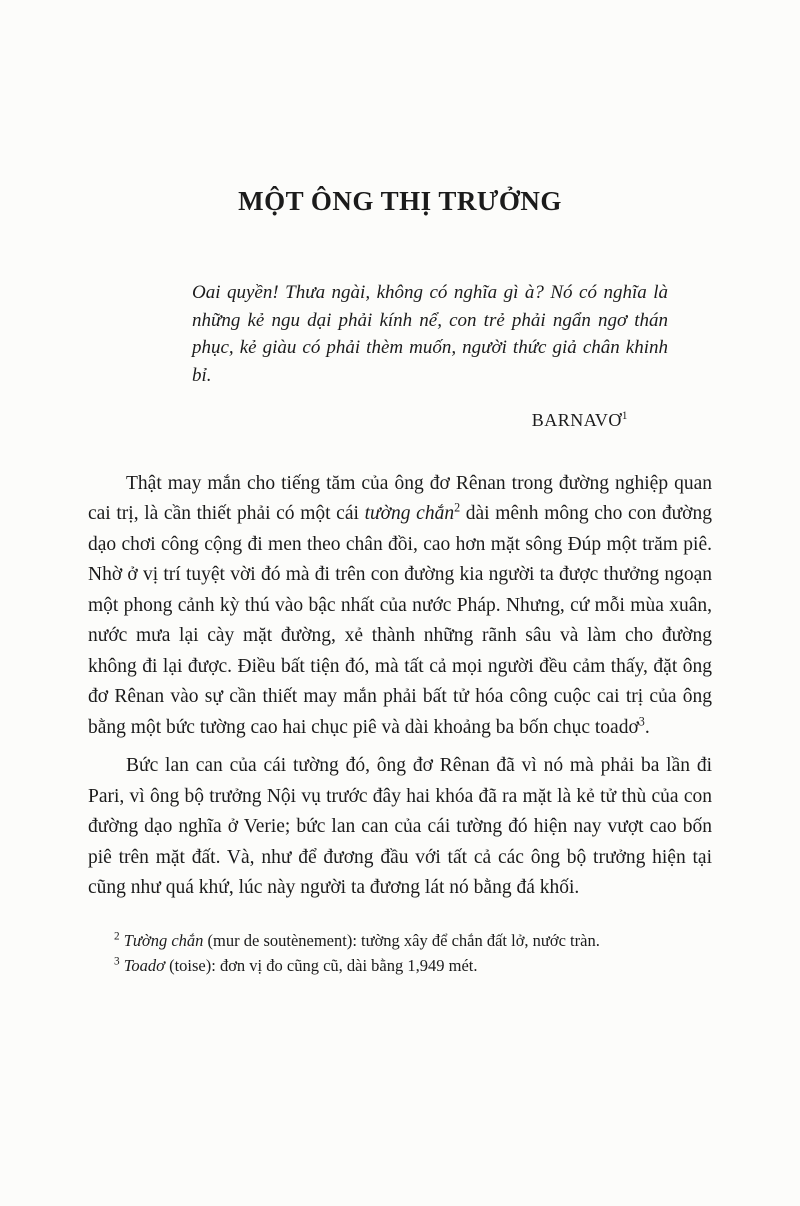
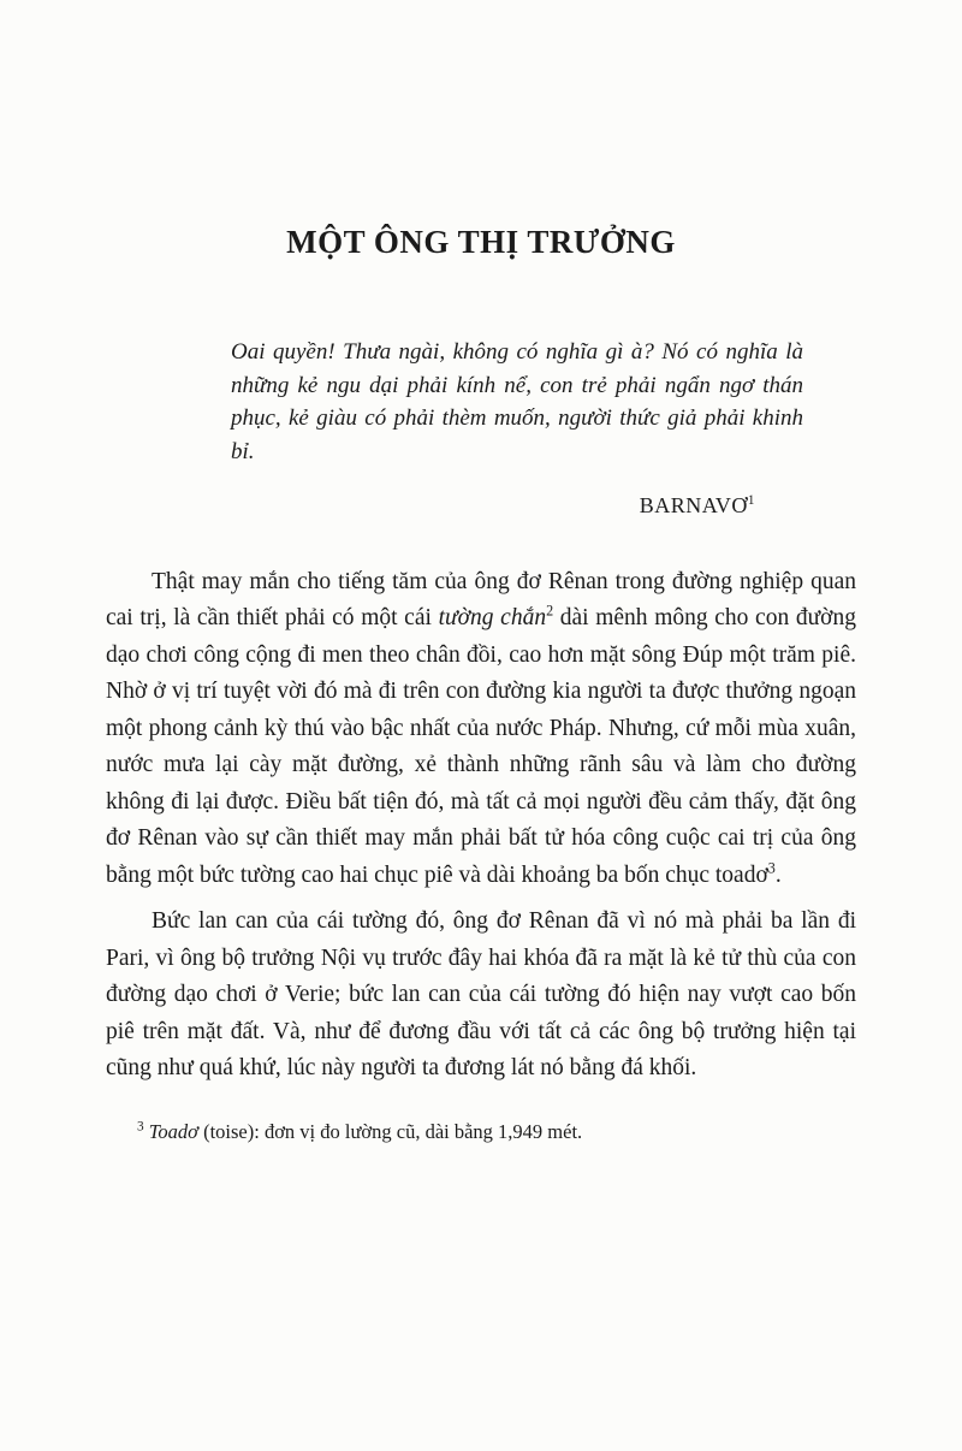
  MỘT ÔNG THỊ TRƯỞNG
- Oai quyền! Thưa ngài, không có nghĩa gì à? Nó có nghĩa là những kẻ ngu dại phải kính nể, con trẻ phải ngẩn ngơ thán phục, kẻ giàu có phải thèm muốn, người thức giả chân khinh bỉ.
+ Oai quyền! Thưa ngài, không có nghĩa gì à? Nó có nghĩa là những kẻ ngu dại phải kính nể, con trẻ phải ngẩn ngơ thán phục, kẻ giàu có phải thèm muốn, người thức giả phải khinh bỉ.
  BARNAVƠ1
  Thật may mắn cho tiếng tăm của ông đơ Rênan trong đường nghiệp quan cai trị, là cần thiết phải có một cái tường chắn2 dài mênh mông cho con đường dạo chơi công cộng đi men theo chân đồi, cao hơn mặt sông Đúp một trăm piê. Nhờ ở vị trí tuyệt vời đó mà đi trên con đường kia người ta được thưởng ngoạn một phong cảnh kỳ thú vào bậc nhất của nước Pháp. Nhưng, cứ mỗi mùa xuân, nước mưa lại cày mặt đường, xẻ thành những rãnh sâu và làm cho đường không đi lại được. Điều bất tiện đó, mà tất cả mọi người đều cảm thấy, đặt ông đơ Rênan vào sự cần thiết may mắn phải bất tử hóa công cuộc cai trị của ông bằng một bức tường cao hai chục piê và dài khoảng ba bốn chục toadơ3.
- Bức lan can của cái tường đó, ông đơ Rênan đã vì nó mà phải ba lần đi Pari, vì ông bộ trưởng Nội vụ trước đây hai khóa đã ra mặt là kẻ tử thù của con đường dạo nghĩa ở Verie; bức lan can của cái tường đó hiện nay vượt cao bốn piê trên mặt đất. Và, như để đương đầu với tất cả các ông bộ trưởng hiện tại cũng như quá khứ, lúc này người ta đương lát nó bằng đá khối.
+ Bức lan can của cái tường đó, ông đơ Rênan đã vì nó mà phải ba lần đi Pari, vì ông bộ trưởng Nội vụ trước đây hai khóa đã ra mặt là kẻ tử thù của con đường dạo chơi ở Verie; bức lan can của cái tường đó hiện nay vượt cao bốn piê trên mặt đất. Và, như để đương đầu với tất cả các ông bộ trưởng hiện tại cũng như quá khứ, lúc này người ta đương lát nó bằng đá khối.
- 2 Tường chắn (mur de soutènement): tường xây để chắn đất lở, nước tràn.
- 3 Toadơ (toise): đơn vị đo cũng cũ, dài bằng 1,949 mét.
+ 3 Toadơ (toise): đơn vị đo lường cũ, dài bằng 1,949 mét.
